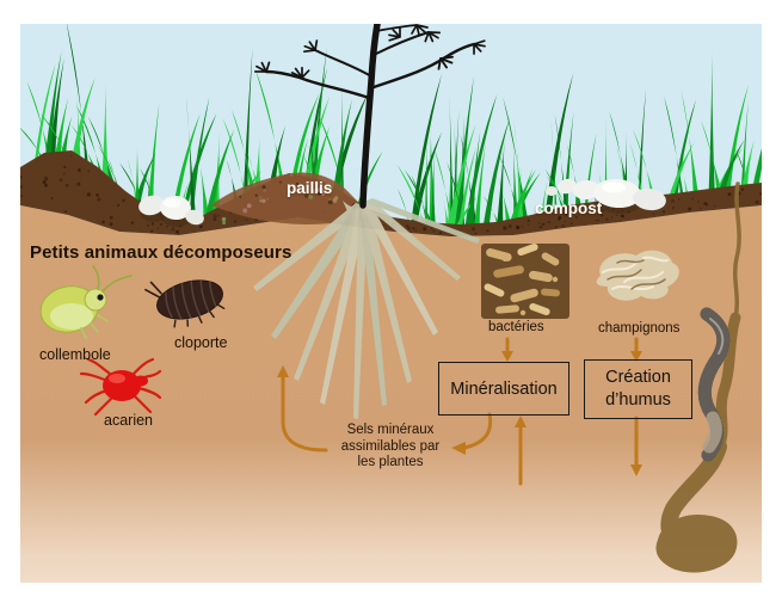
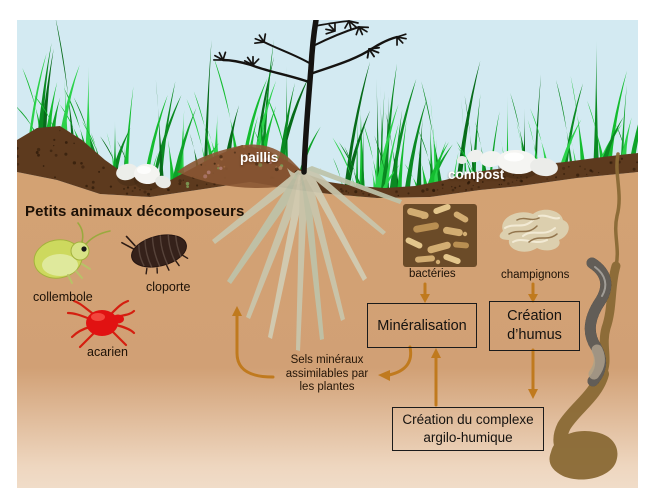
  paillis
  compost
  Petits animaux décomposeurs
  collembole
  cloporte
  acarien
  bactéries
  champignons
  Minéralisation
  Création
  d’humus
+ Création du complexe
+ argilo-humique
  Sels minéraux
  assimilables par
  les plantes
